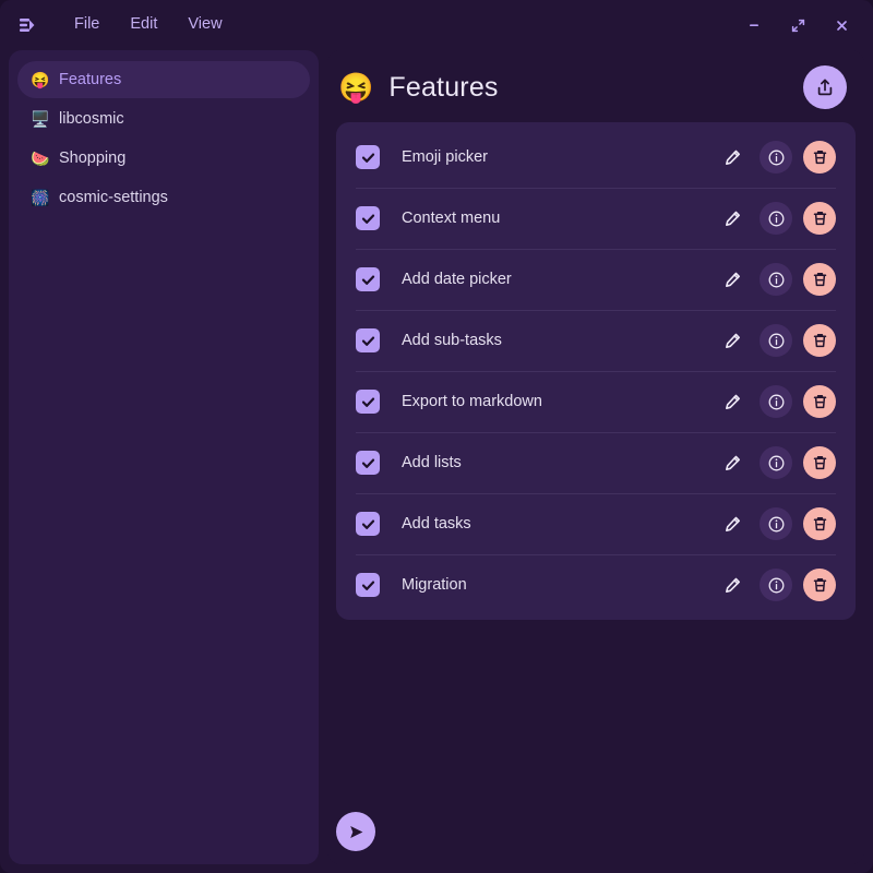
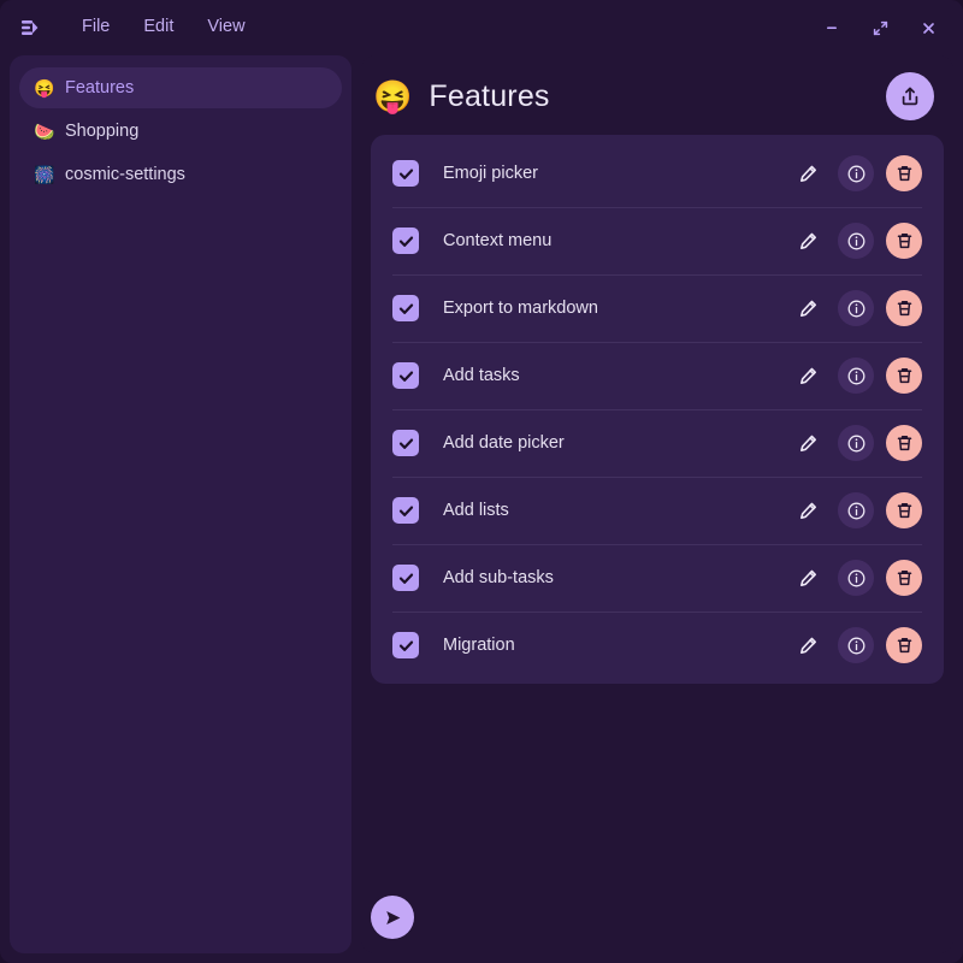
  File
  Edit
  View
  😝
  Features
- 🖥️
- libcosmic
  🍉
  Shopping
  🎆
  cosmic-settings
  😝
  Features
  Emoji picker
  Context menu
- Add date picker
+ Export to markdown
- Add sub-tasks
+ Add tasks
- Export to markdown
+ Add date picker
  Add lists
- Add tasks
+ Add sub-tasks
  Migration
